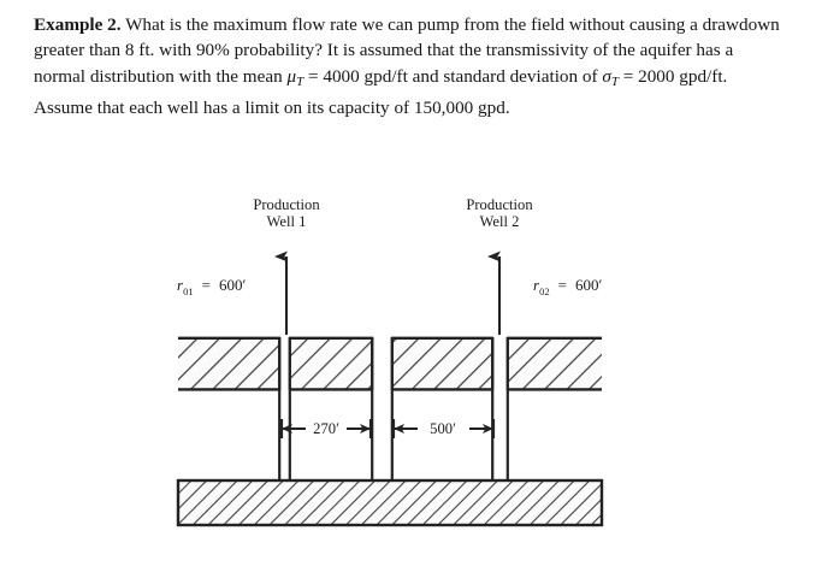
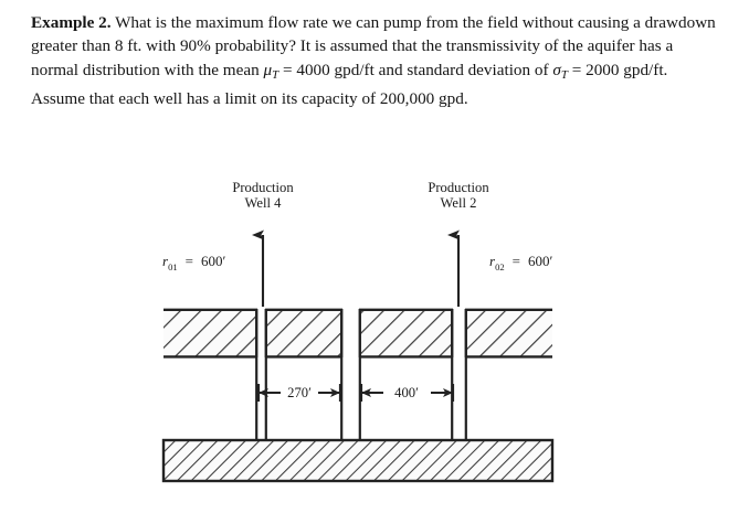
- Example 2. What is the maximum flow rate we can pump from the field without causing a drawdown greater than 8 ft. with 90% probability? It is assumed that the transmissivity of the aquifer has a normal distribution with the mean μT = 4000 gpd/ft and standard deviation of σT = 2000 gpd/ft. Assume that each well has a limit on its capacity of 150,000 gpd.
+ Example 2. What is the maximum flow rate we can pump from the field without causing a drawdown greater than 8 ft. with 90% probability? It is assumed that the transmissivity of the aquifer has a normal distribution with the mean μT = 4000 gpd/ft and standard deviation of σT = 2000 gpd/ft. Assume that each well has a limit on its capacity of 200,000 gpd.
  Production
- Well 1
+ Well 4
  Production
  Well 2
  r01 = 600′
  r02 = 600′
  270′
- 500′
+ 400′
